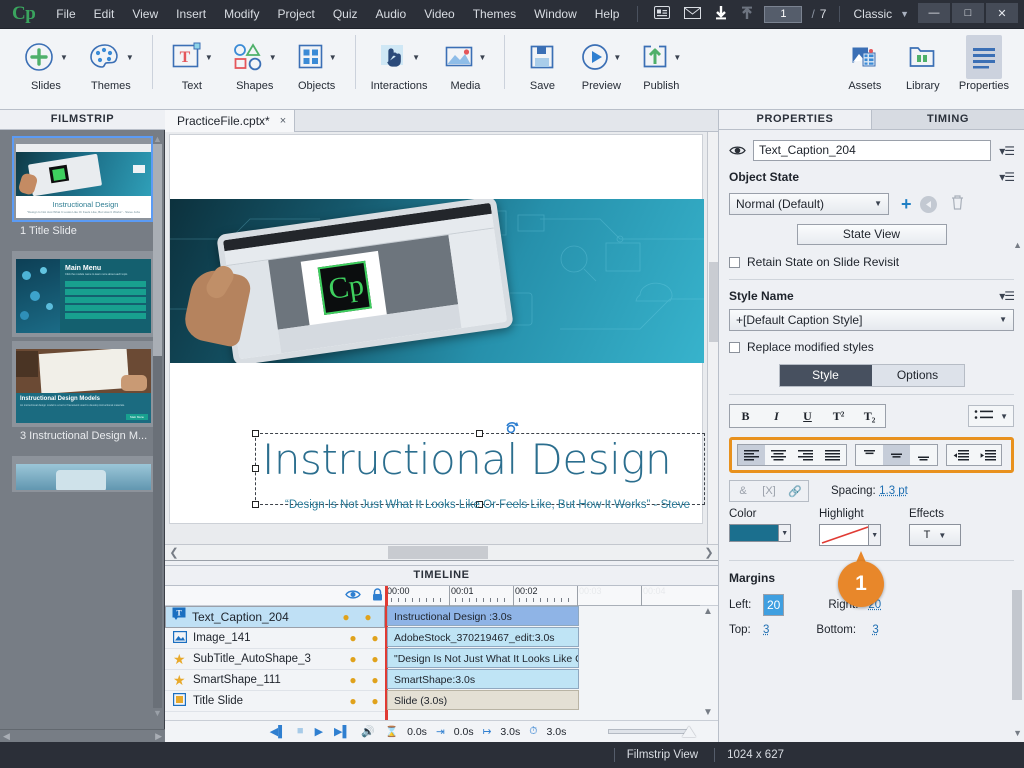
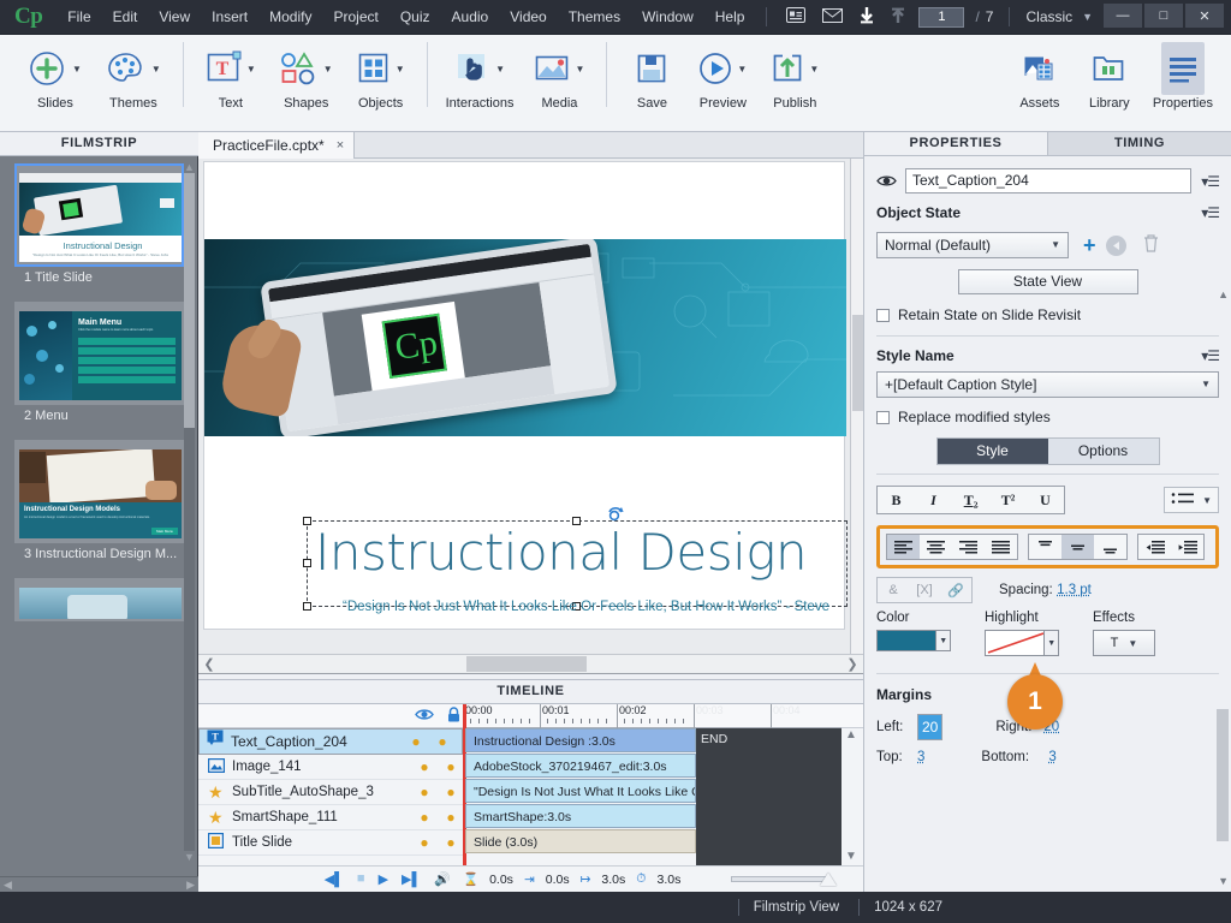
  Cp
  File
  Edit
  View
  Insert
  Modify
  Project
  Quiz
  Audio
  Video
  Themes
  Window
  Help
  1
  /
  7
  Classic
  ▼
  —
  □
  ✕
  ▼
  Slides
  ▼
  Themes
  T
  ▼
  Text
  ▼
  Shapes
  ▼
  Objects
  ▼
  Interactions
  ▼
  Media
  Save
  ▼
  Preview
  ▼
  Publish
  Assets
  Library
  Properties
  FILMSTRIP
  Instructional Design
  1 Title Slide
+ 2 Menu
  3 Instructional Design M...
  ▲
  ▼
  ◀
  ▶
  PracticeFile.cptx*
  ×
  Instructional Design
  “Design Is Not Just What It Looks Like Or Feels Like, But How It Works” - Steve
  ❮
  ❯
  TIMELINE
  T
  Text_Caption_204
  ●
  ●
  Image_141
  ●
  ●
  ★
  SubTitle_AutoShape_3
  ●
  ●
  ★
  SmartShape_111
  ●
  ●
  Title Slide
  ●
  ●
  00:00
  00:01
  00:02
+ END
  Instructional Design :3.0s
  AdobeStock_370219467_edit:3.0s
  "Design Is Not Just What It Looks Like
  SmartShape:3.0s
  Slide (3.0s)
  ▲
  ▼
  ◀▌
  ■
  ▶
  ▶▌
  🔊
  ⌛
  0.0s
  ⇥
  0.0s
  ↦
  3.0s
  ⏱
  3.0s
  PROPERTIES
  TIMING
  Text_Caption_204
  ▾☰
  Object State
  ▾☰
  Normal (Default)
  ▼
  +
  State View
  Retain State on Slide Revisit
  Style Name
  ▾☰
  +[Default Caption Style]
  ▼
  Replace modified styles
  Style
  Options
  B
  I
- U
+ T₂
  T²
- T₂
+ U
  ▼
  &
  [X]
  🔗
  Spacing: 1.3 pt
  Color
  Highlight
  Effects
  T
  ▼
  Margins
  Left:
  20
  20
  Top:
  3
  Bottom:
  3
  ▲
  ▼
  1
  Filmstrip View
  1024 x 627
